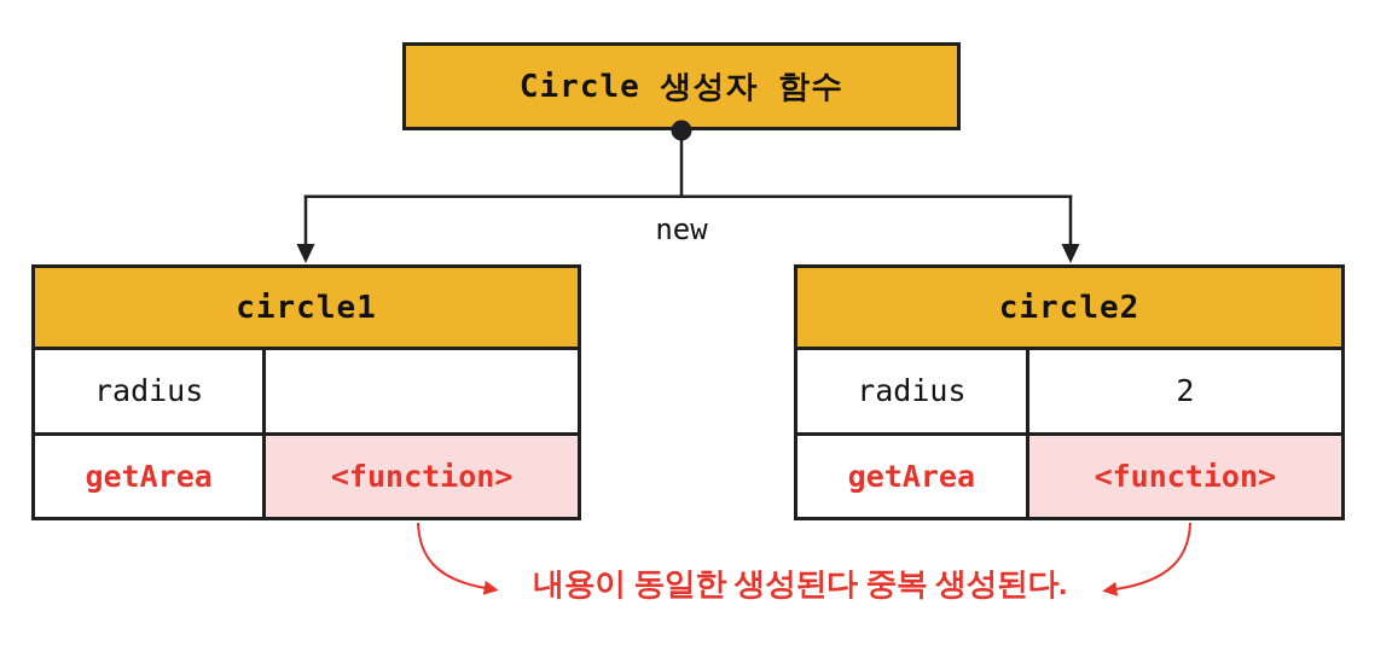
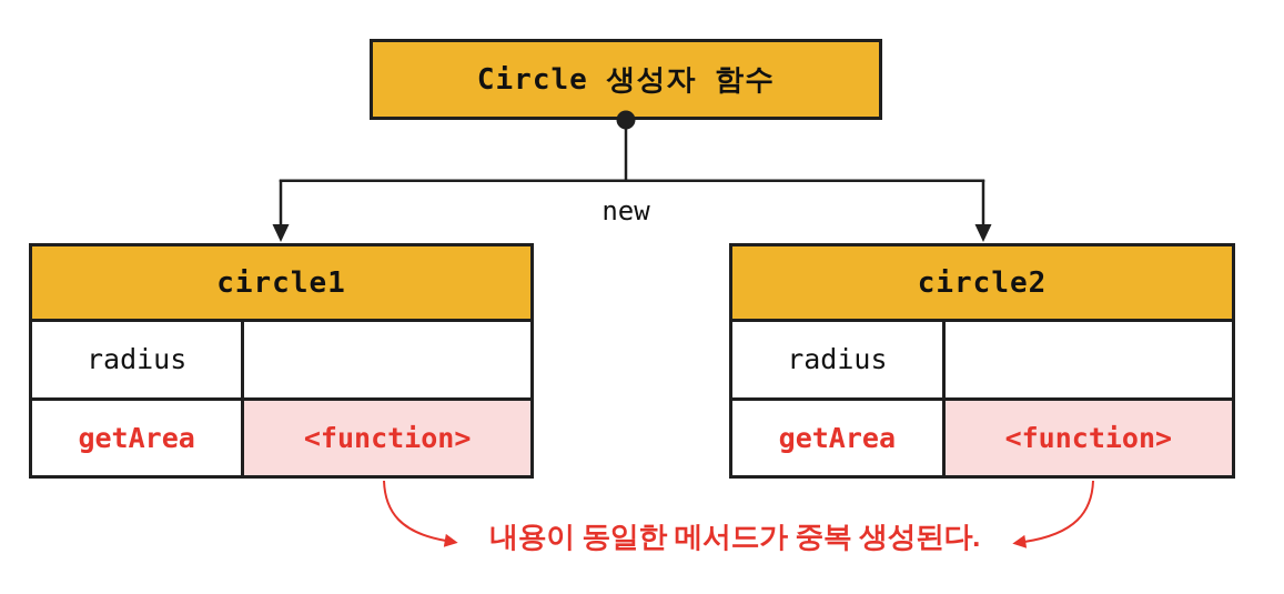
  Circle 생성자 함수
  circle1
  radius
  getArea
  <function>
  circle2
  radius
- 2
  getArea
  <function>
  new
- 내용이 동일한 생성된다 중복 생성된다.
+ 내용이 동일한 메서드가 중복 생성된다.
